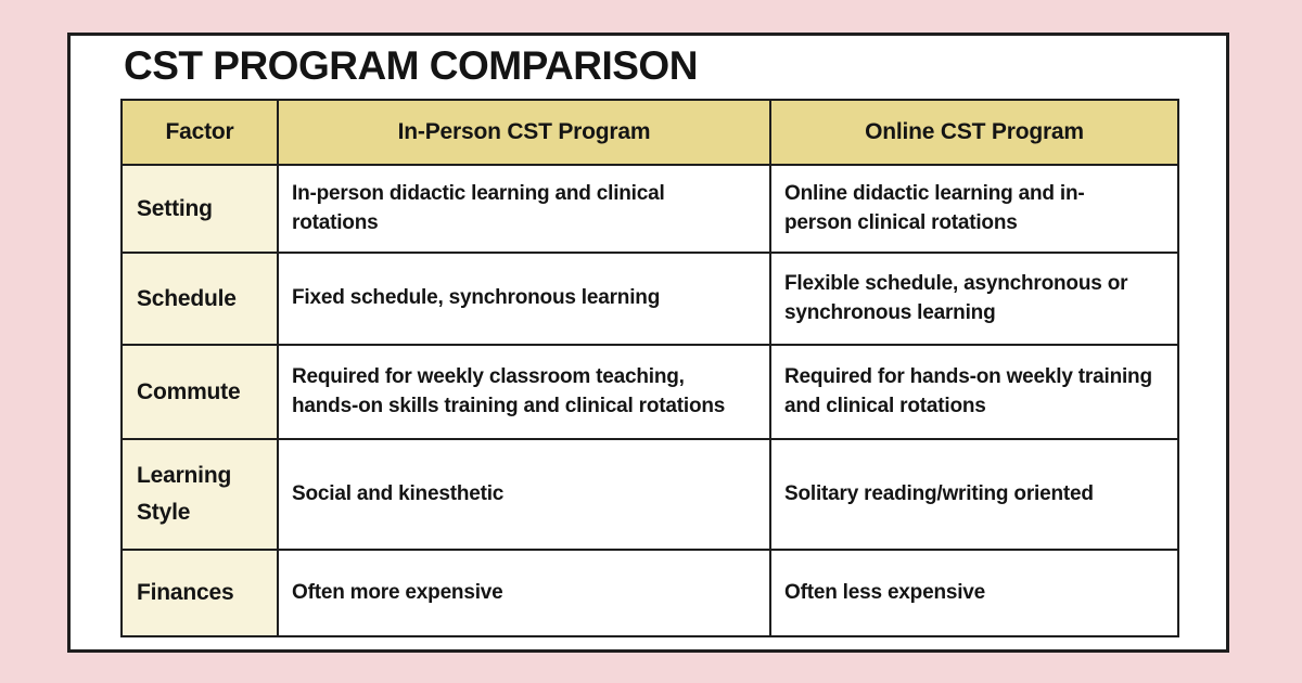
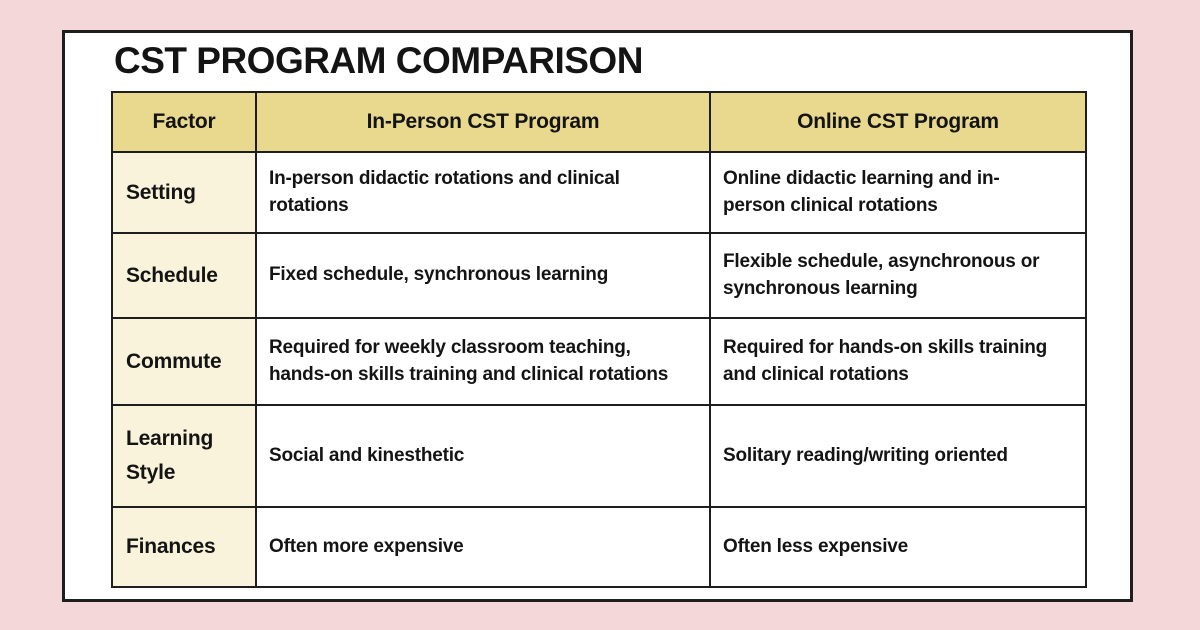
  CST PROGRAM COMPARISON
  Factor	In-Person CST Program	Online CST Program
- Setting	In-person didactic learning and clinical rotations	Online didactic learning and in- person clinical rotations
+ Setting	In-person didactic rotations and clinical rotations	Online didactic learning and in- person clinical rotations
  Schedule	Fixed schedule, synchronous learning	Flexible schedule, asynchronous or synchronous learning
- Commute	Required for weekly classroom teaching, hands-on skills training and clinical rotations	Required for hands-on weekly training and clinical rotations
+ Commute	Required for weekly classroom teaching, hands-on skills training and clinical rotations	Required for hands-on skills training and clinical rotations
  Learning Style	Social and kinesthetic	Solitary reading/writing oriented
  Finances	Often more expensive	Often less expensive
